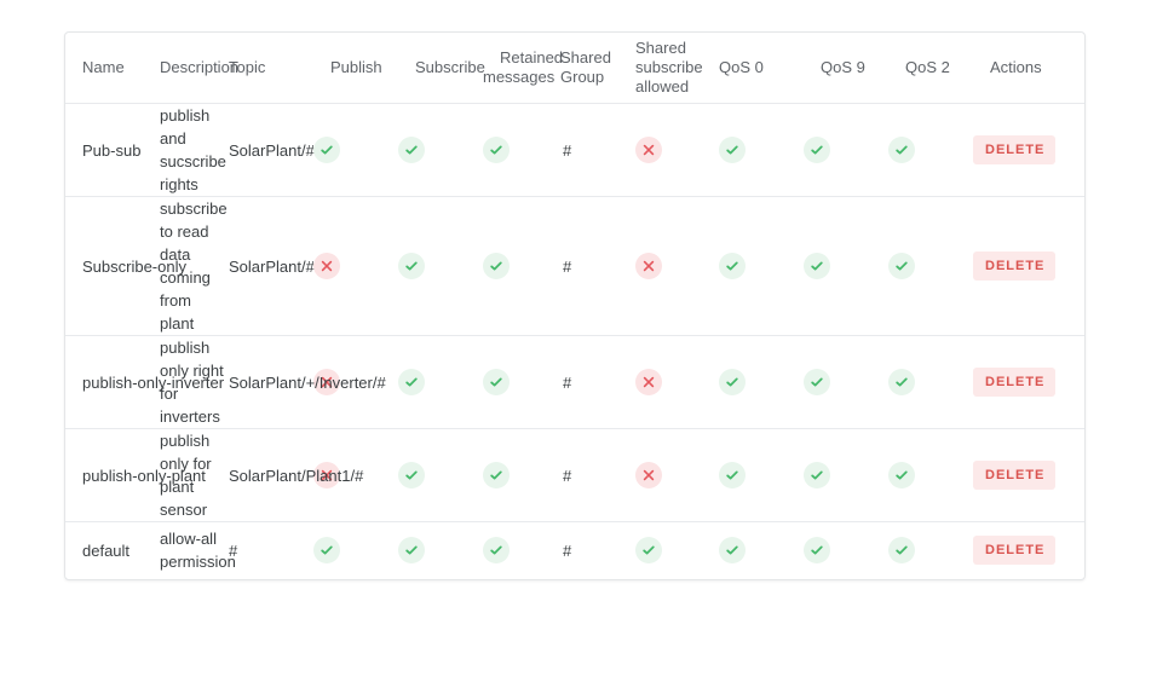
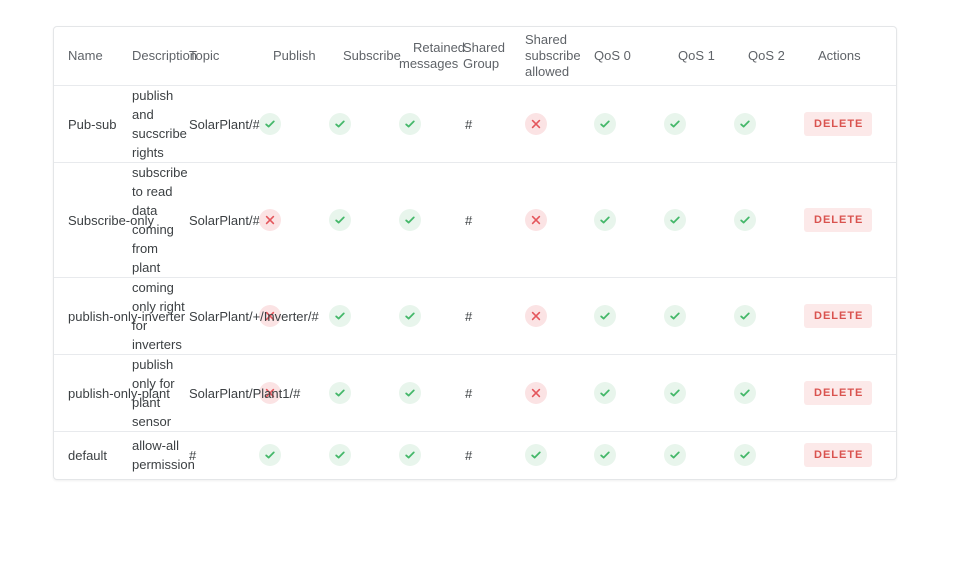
- Name	Description	Topic	Publish	Subscribe	Retained messages	Shared Group	Shared subscribe allowed	QoS 0	QoS 9	QoS 2	Actions
+ Name	Description	Topic	Publish	Subscribe	Retained messages	Shared Group	Shared subscribe allowed	QoS 0	QoS 1	QoS 2	Actions
  Pub-sub	publish and sucscribe rights	SolarPlant/#				#					DELETE
  Subscribe-on	subscribe to read data coming from plant	SolarPlant/#				#					DELETE
- publish-only-inverter	publish only right for inverters	SolarPlant/+/Inverter/#				#					DELETE
+ publish-only-inverter	coming only right for inverters	SolarPlant/+/Inverter/#				#					DELETE
  publish-only-pnt	publish only for plant sensor	SolarPlant/Plant1/#				#					DELETE
  default	allow-all permission	#				#					DELETE
